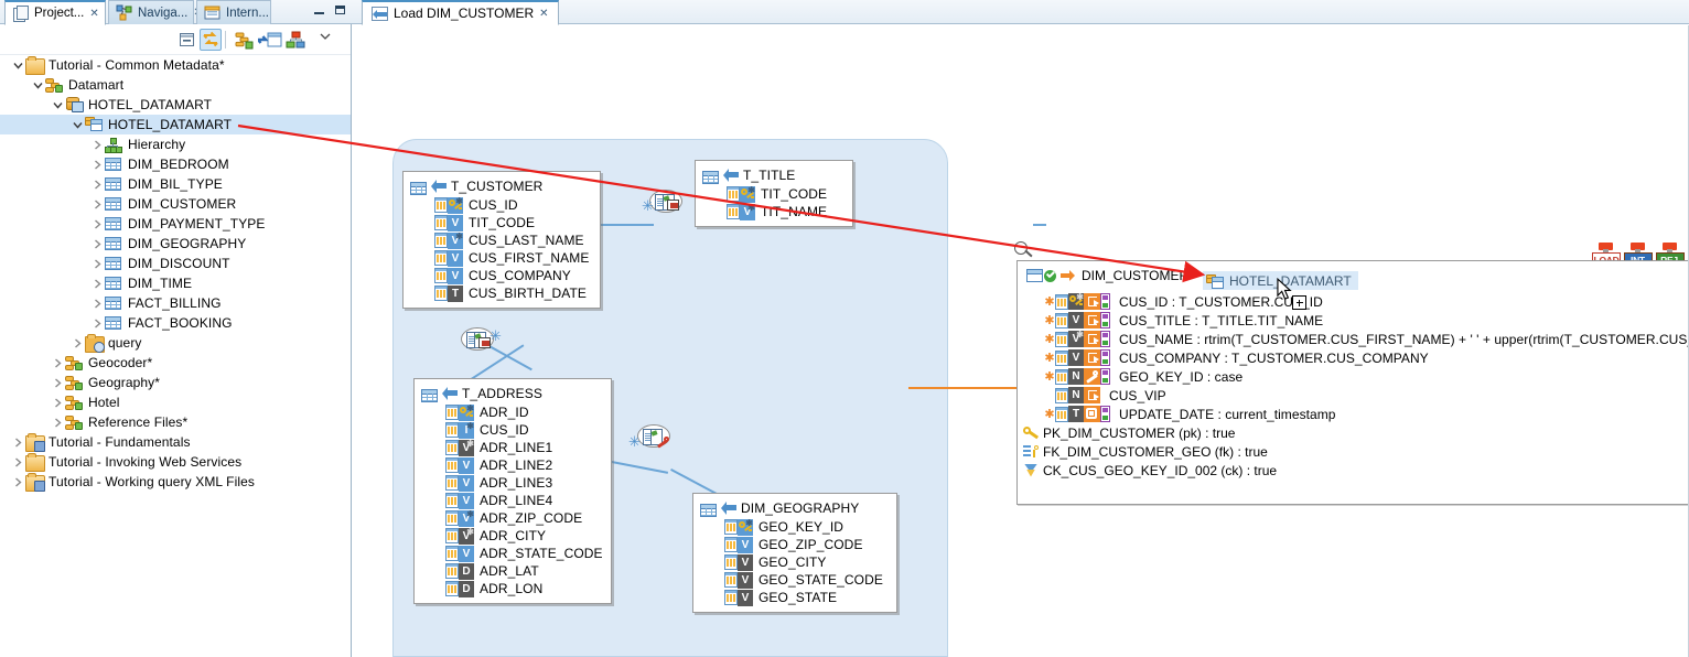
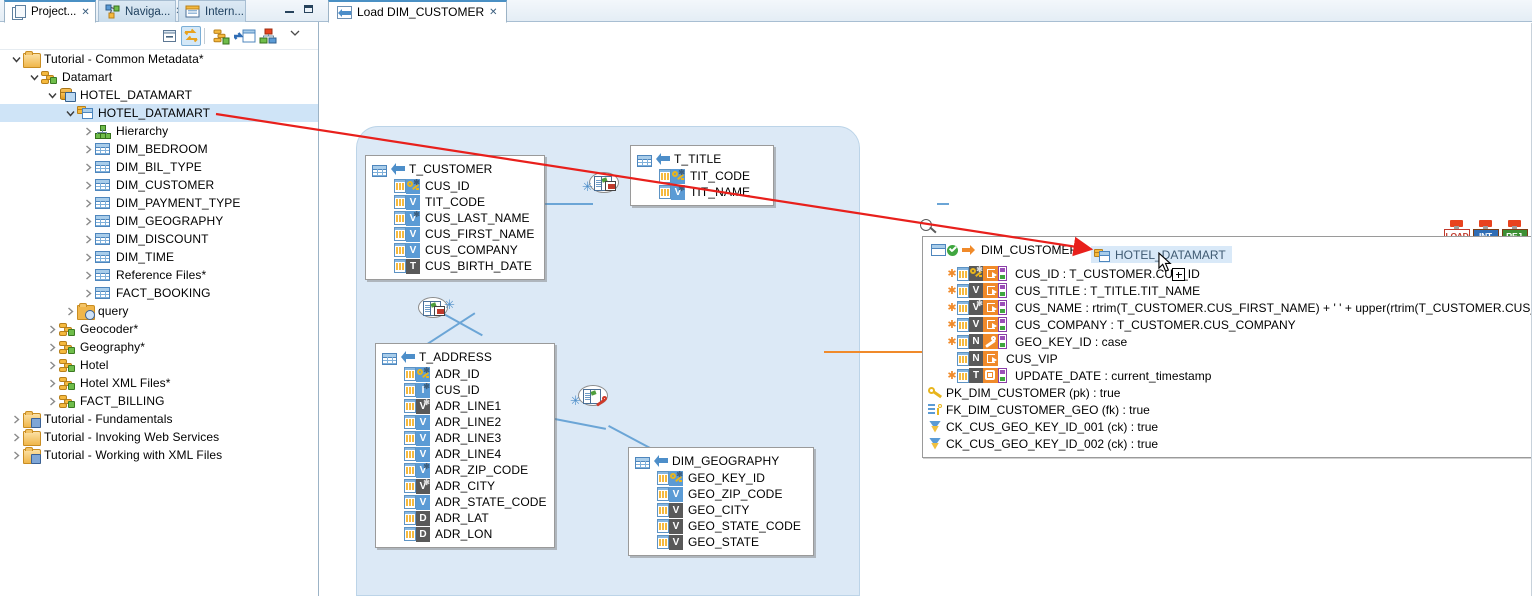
  Project...
  ✕
  Naviga...
  Intern...
  Tutorial - Common Metadata*
  Datamart
  HOTEL_DATAMART
  HOTEL_DATAMART
  Hierarchy
  DIM_BEDROOM
  DIM_BIL_TYPE
  DIM_CUSTOMER
  DIM_PAYMENT_TYPE
  DIM_GEOGRAPHY
  DIM_DISCOUNT
  DIM_TIME
- FACT_BILLING
+ Reference Files*
  FACT_BOOKING
  query
  Geocoder*
  Geography*
  Hotel
+ Hotel XML Files*
- Reference Files*
+ FACT_BILLING
  Tutorial - Fundamentals
  Tutorial - Invoking Web Services
- Tutorial - Working query XML Files
+ Tutorial - Working with XML Files
  Load DIM_CUSTOMER
  ✕
  DIM_CUSTOMER
  HOTEL_DATAMART
  ✱
  ✱
  CUS_ID : T_CUSTOMER.CUID
  ✱
  V
  CUS_TITLE : T_TITLE.TIT_NAME
  ✱
  V
  ✱
  CUS_NAME : rtrim(T_CUSTOMER.CUS_FIRST_NAME) + ' ' + upper(rtrim(T_CUSTOMER.CUS
  ✱
  V
  CUS_COMPANY : T_CUSTOMER.CUS_COMPANY
  ✱
  N
  GEO_KEY_ID : case
  N
  CUS_VIP
  ✱
  T
  UPDATE_DATE : current_timestamp
  PK_DIM_CUSTOMER (pk) : true
  FK_DIM_CUSTOMER_GEO (fk) : true
+ CK_CUS_GEO_KEY_ID_001 (ck) : true
  CK_CUS_GEO_KEY_ID_002 (ck) : true
  T_CUSTOMER
  ✱
  CUS_ID
  V
  TIT_CODE
  V
  ✱
  CUS_LAST_NAME
  V
  CUS_FIRST_NAME
  V
  CUS_COMPANY
  T
  CUS_BIRTH_DATE
  T_TITLE
  ✱
  TIT_CODE
  V
  ✱
  TIT_ME
  T_ADDRESS
  ✱
  ADR_ID
  I
  ✱
  CUS_ID
  V
  ✱
  ADR_LINE1
  V
  ADR_LINE2
  V
  ADR_LINE3
  V
  ADR_LINE4
  V
  ✱
  ADR_ZIP_CODE
  V
  ✱
  ADR_CITY
  V
  ADR_STATE_CODE
  D
  ADR_LAT
  D
  ADR_LON
  DIM_GEOGRAPHY
  ✱
  GEO_KEY_ID
  V
  GEO_ZIP_CODE
  V
  GEO_CITY
  V
  GEO_STATE_CODE
  V
  GEO_STATE
  ✳
  ✳
  ✳
